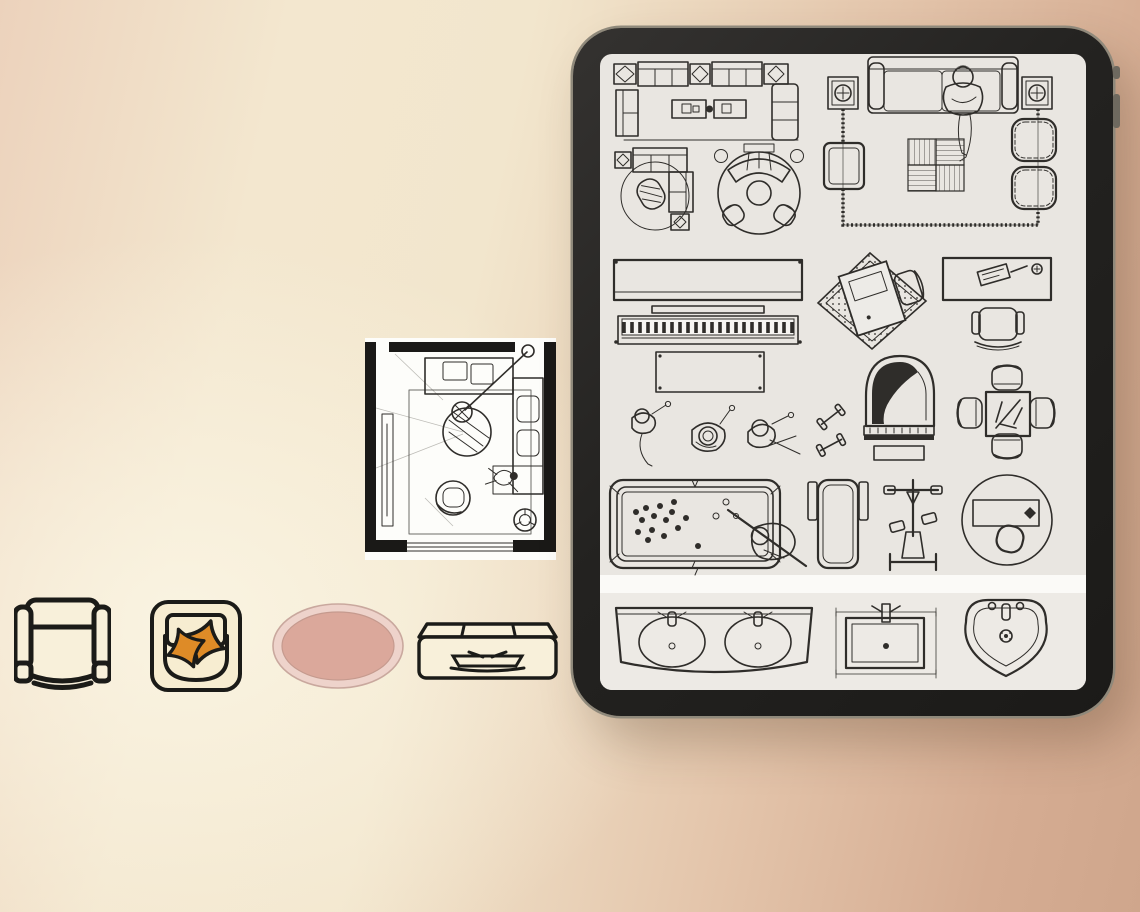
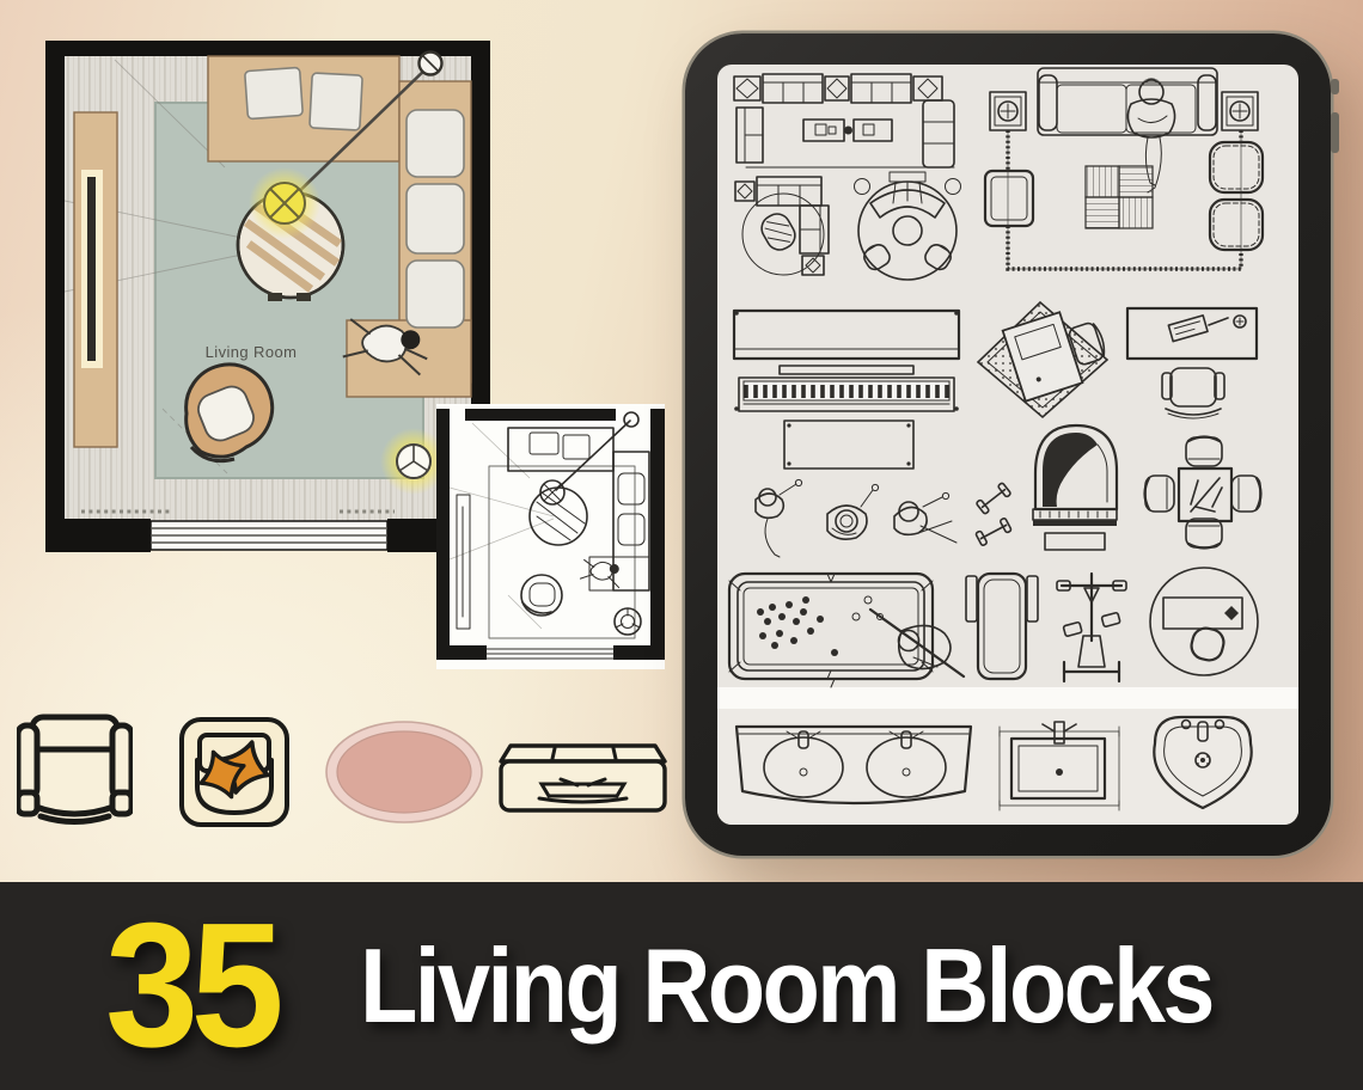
+ Living Room
+ 35
+ Living Room Blocks
